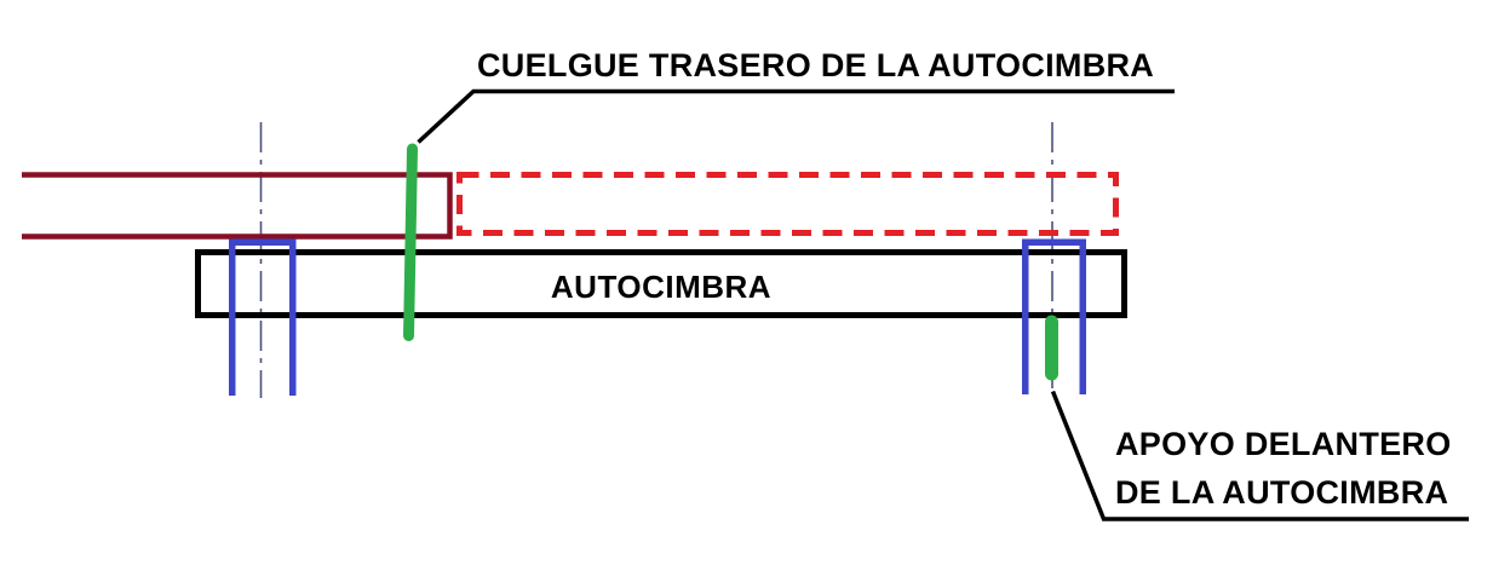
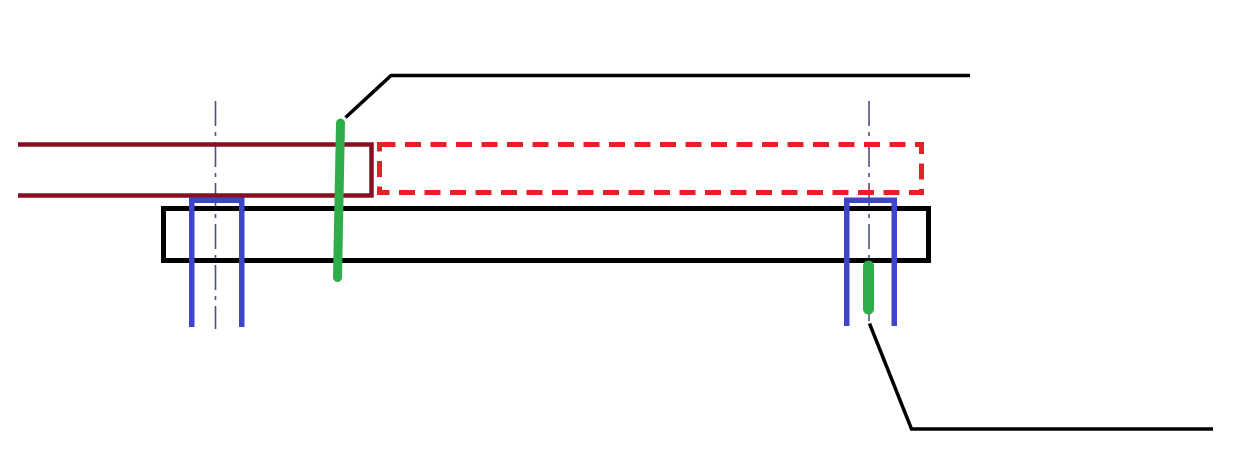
- CUELGUE TRASERO DE LA AUTOCIMBRA
- AUTOCIMBRA
- APOYO DELANTERO
- DE LA AUTOCIMBRA
